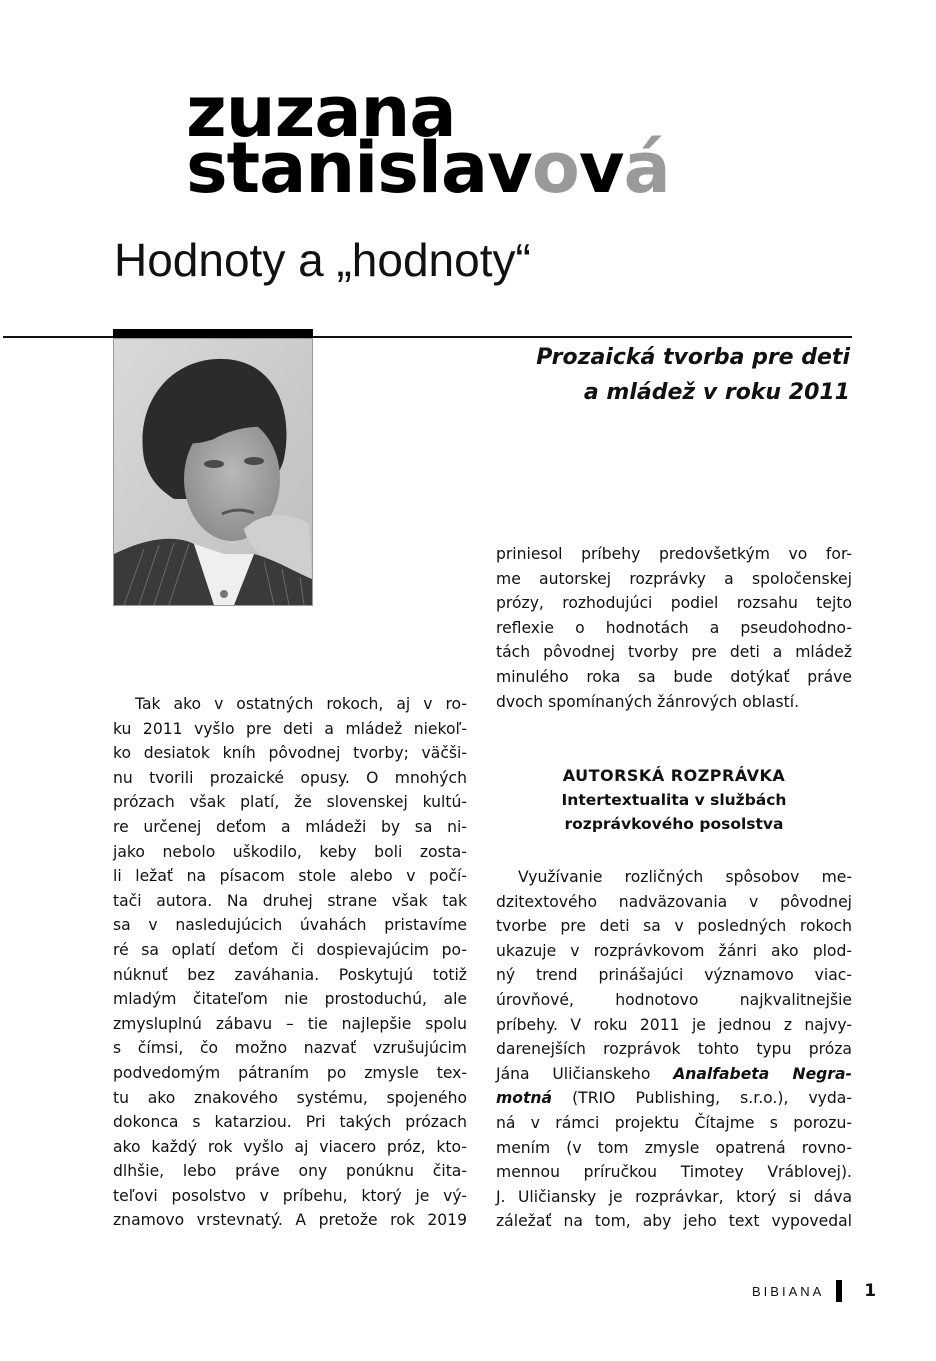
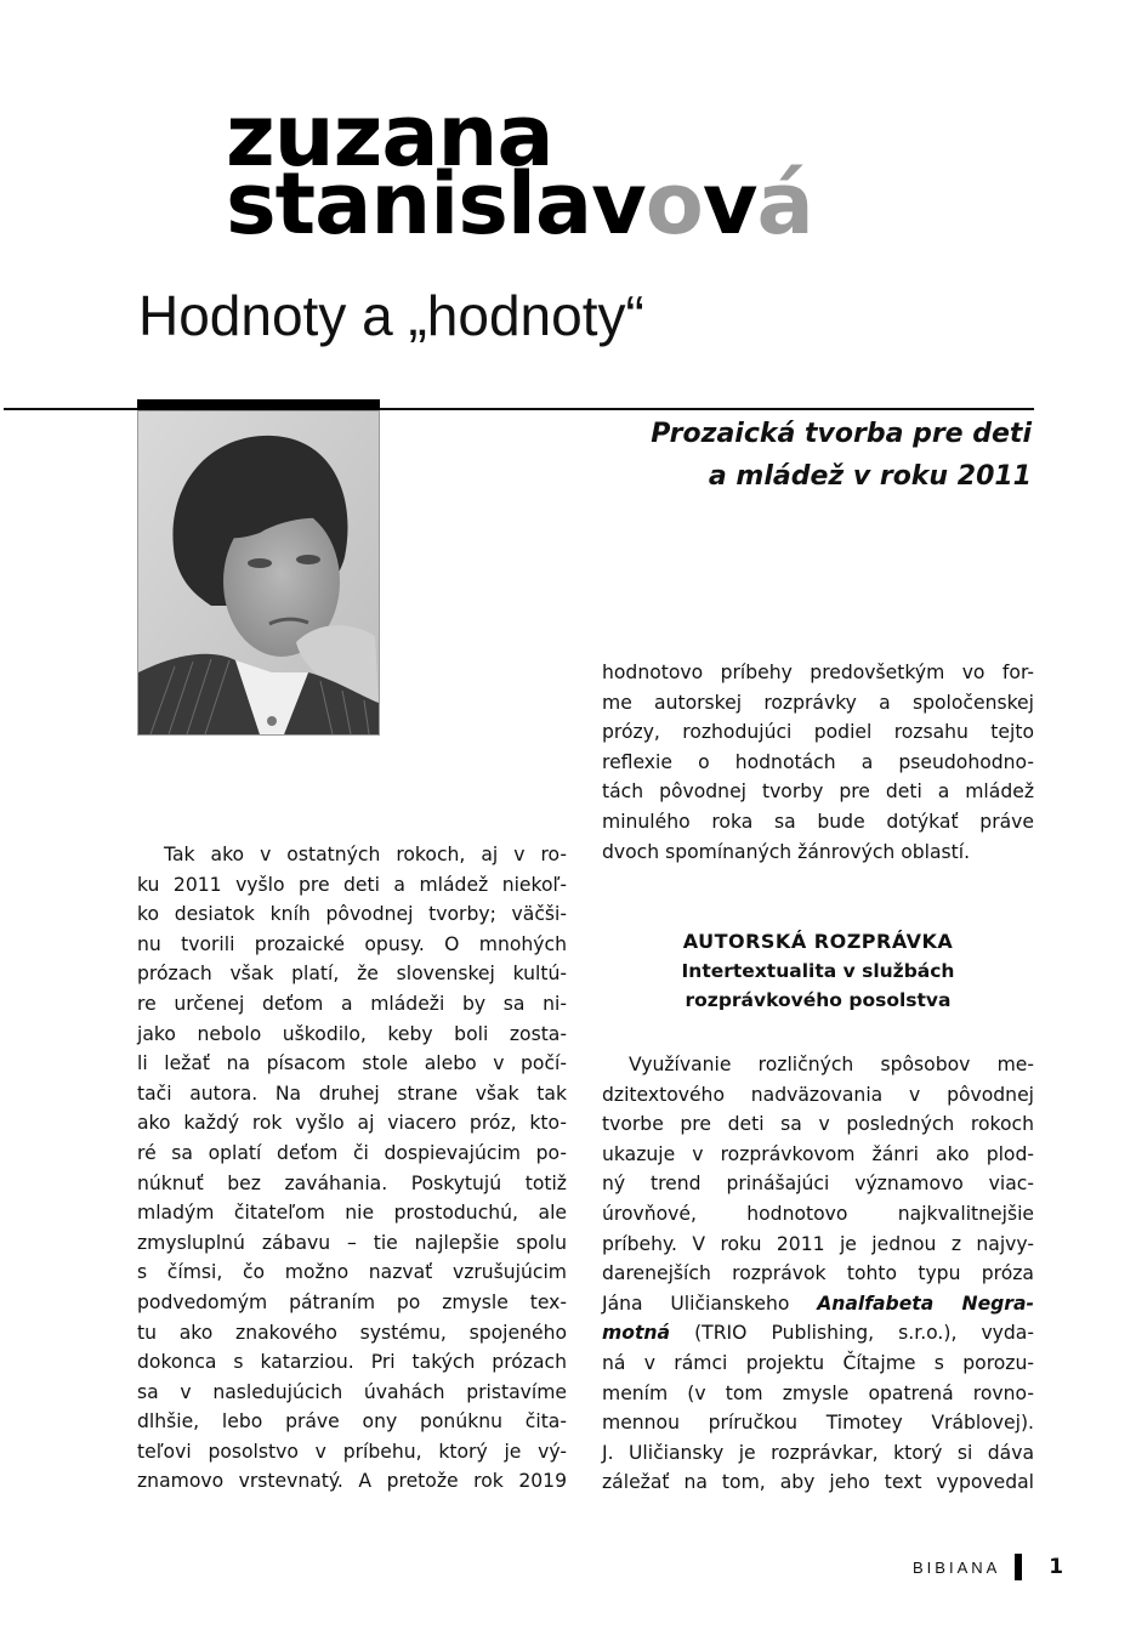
  zuzana
  stanislavová
  Hodnoty a „hodnoty“
  Prozaická tvorba pre deti
  a mládež v roku 2011
  Tak ako v ostatných rokoch, aj v ro-
  ku 2011 vyšlo pre deti a mládež niekoľ-
  ko desiatok kníh pôvodnej tvorby; väčši-
  nu tvorili prozaické opusy. O mnohých
  prózach však platí, že slovenskej kultú-
  re určenej deťom a mládeži by sa ni-
  jako nebolo uškodilo, keby boli zosta-
  li ležať na písacom stole alebo v počí-
  tači autora. Na druhej strane však tak
- sa v nasledujúcich úvahách pristavíme
+ ako každý rok vyšlo aj viacero próz, kto-
  ré sa oplatí deťom či dospievajúcim po-
  núknuť bez zaváhania. Poskytujú totiž
  mladým čitateľom nie prostoduchú, ale
  zmysluplnú zábavu – tie najlepšie spolu
  s čímsi, čo možno nazvať vzrušujúcim
  podvedomým pátraním po zmysle tex-
  tu ako znakového systému, spojeného
  dokonca s katarziou. Pri takých prózach
- ako každý rok vyšlo aj viacero próz, kto-
+ sa v nasledujúcich úvahách pristavíme
  dlhšie, lebo práve ony ponúknu čita-
  teľovi posolstvo v príbehu, ktorý je vý-
  znamovo vrstevnatý. A pretože rok 2019
- priniesol príbehy predovšetkým vo for-
+ hodnotovo príbehy predovšetkým vo for-
  me autorskej rozprávky a spoločenskej
  prózy, rozhodujúci podiel rozsahu tejto
  reflexie o hodnotách a pseudohodno-
  tách pôvodnej tvorby pre deti a mládež
  minulého roka sa bude dotýkať práve
  dvoch spomínaných žánrových oblastí.
  AUTORSKÁ ROZPRÁVKA
  Intertextualita v službách
  rozprávkového posolstva
  Využívanie rozličných spôsobov me-
  dzitextového nadväzovania v pôvodnej
  tvorbe pre deti sa v posledných rokoch
  ukazuje v rozprávkovom žánri ako plod-
  ný trend prinášajúci významovo viac-
  úrovňové, hodnotovo najkvalitnejšie
  príbehy. V roku 2011 je jednou z najvy-
  darenejších rozprávok tohto typu próza
  Jána Uličianskeho Analfabeta Negra-
  motná (TRIO Publishing, s.r.o.), vyda-
  ná v rámci projektu Čítajme s porozu-
  mením (v tom zmysle opatrená rovno-
  mennou príručkou Timotey Vráblovej).
  J. Uličiansky je rozprávkar, ktorý si dáva
  záležať na tom, aby jeho text vypovedal
  BIBIANA
  1
